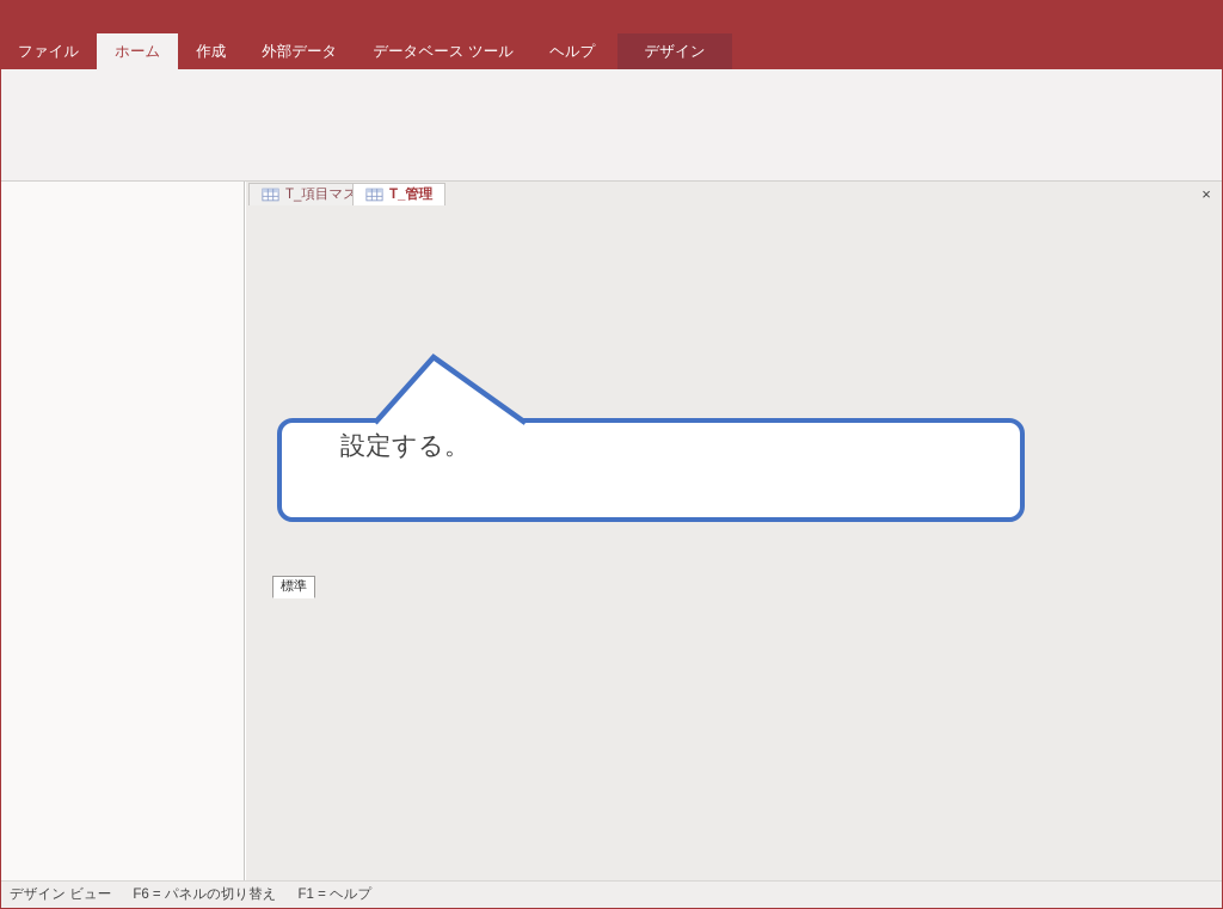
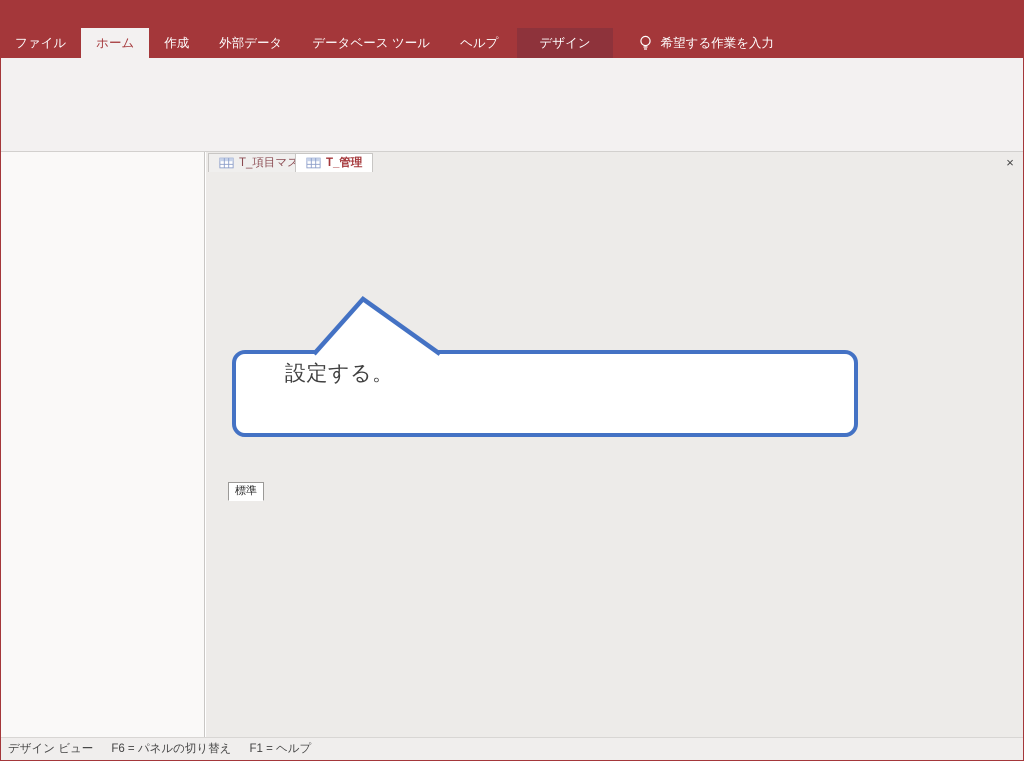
  ファイル
  ホーム
  作成
  外部データ
  データベース ツール
  ヘルプ
  デザイン
+ 希望する作業を入力
  T_項目マス
  T_管理
  ×
  標準
  設定する。
  デザイン ビュー
  F6 = パネルの切り替え
  F1 = ヘルプ
